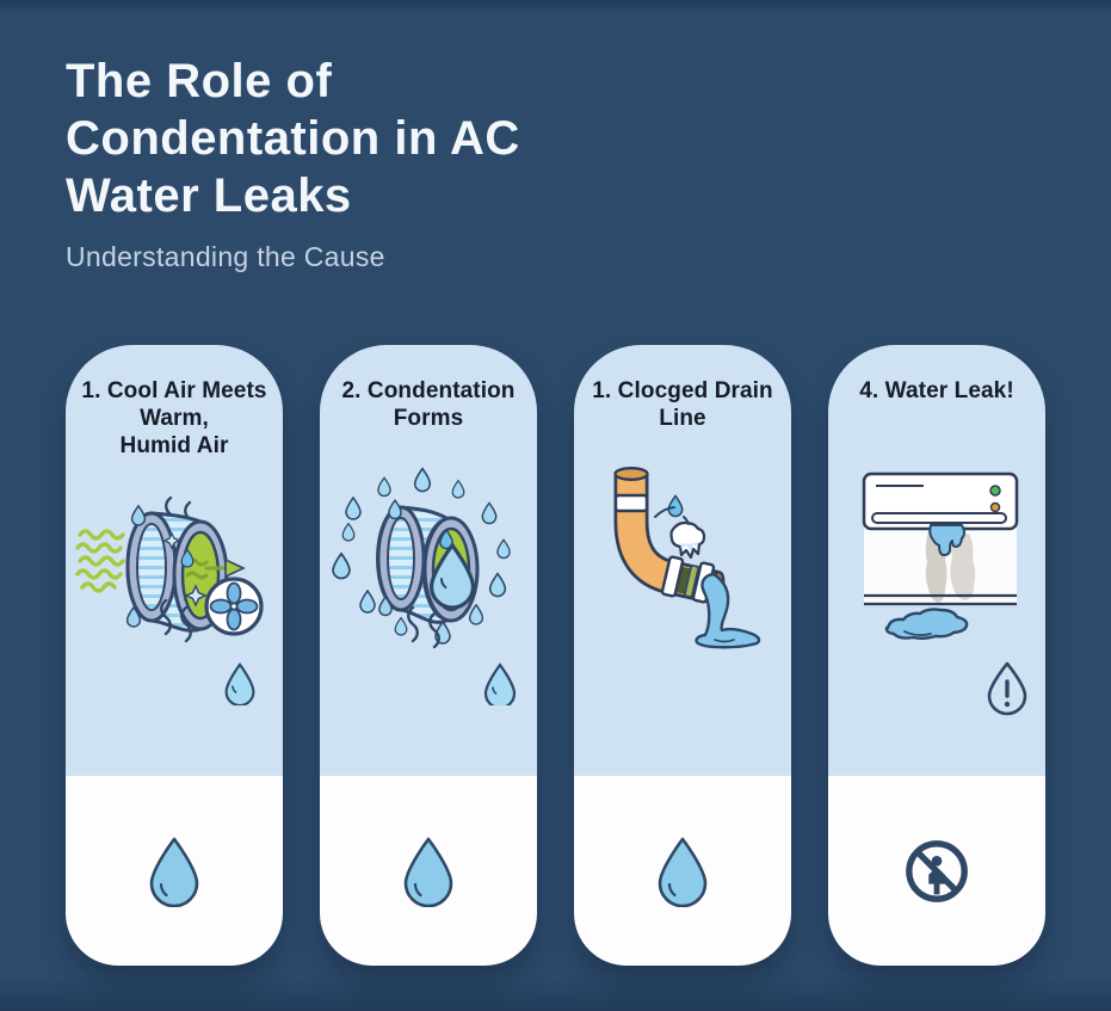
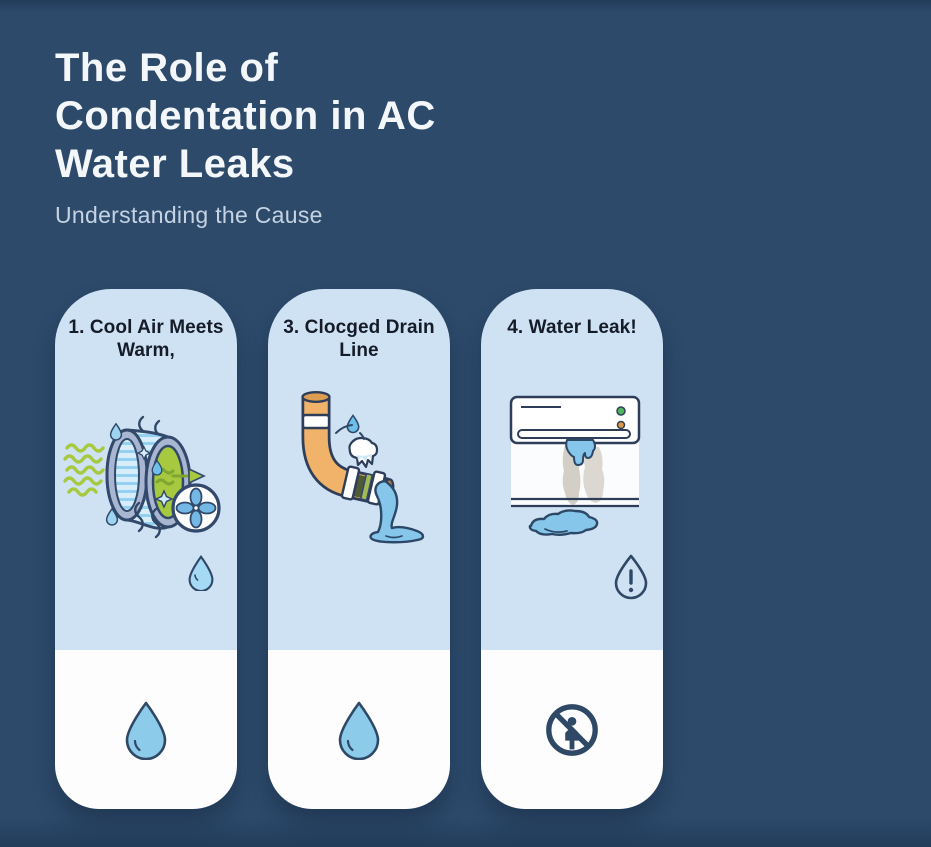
  The Role of
  Condentation in AC
  Water Leaks
  Understanding the Cause
  1. Cool Air Meets
  Warm,
- Humid Air
- 2. Condentation
- Forms
- 1. Clocged Drain
+ 3. Clocged Drain
  Line
  4. Water Leak!
